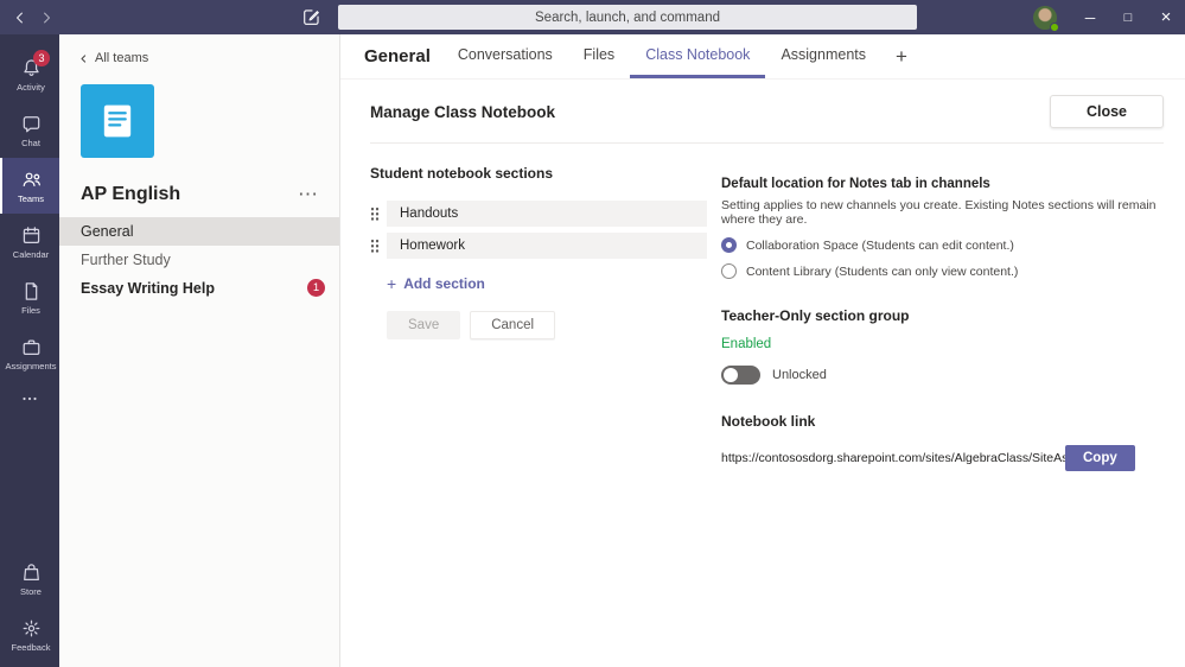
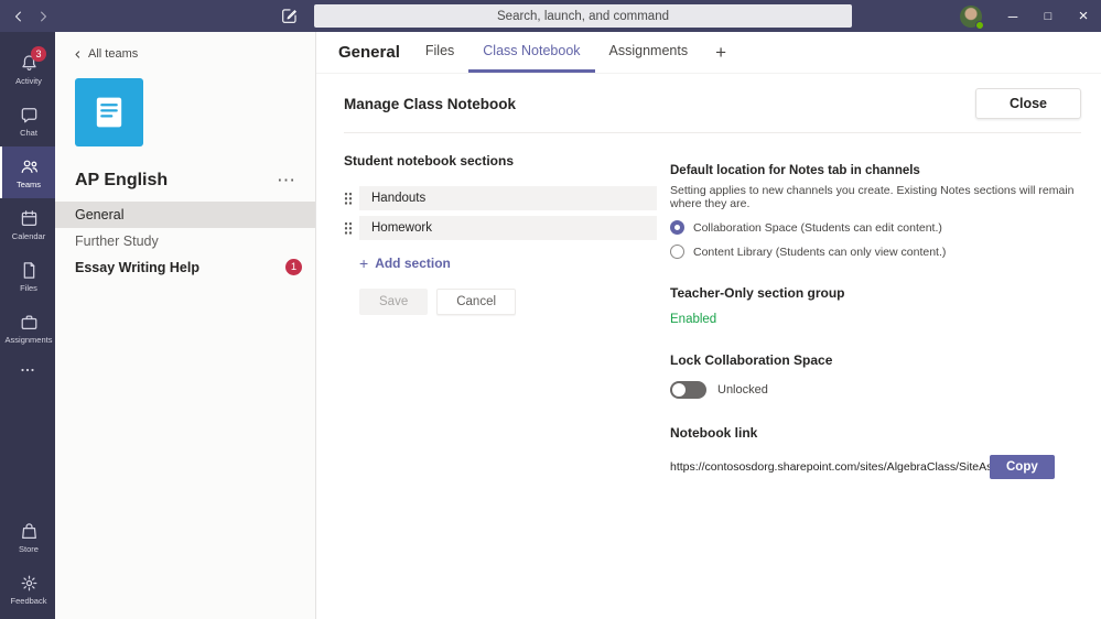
  Search, launch, and command
  ─
  □
  ×
  3
  Activity
  Chat
  Teams
  Calendar
  Files
  Assignments
  Store
  Feedback
  All teams
  AP English
  ⋯
  General
  Further Study
  Essay Writing Help
  1
  General
- Conversations
  Files
  Class Notebook
  Assignments
  +
  Manage Class Notebook
  Close
  Student notebook sections
  Handouts
  Homework
  +
  Add section
  Save
  Cancel
  Default location for Notes tab in channels
  Setting applies to new channels you create. Existing Notes sections will remain where they are.
  Collaboration Space (Students can edit content.)
  Content Library (Students can only view content.)
  Teacher-Only section group
  Enabled
+ Lock Collaboration Space
  Unlocked
  Notebook link
  https://contososdorg.sharepoint.com/sites/AlgebraClass/SiteA
  Copy
